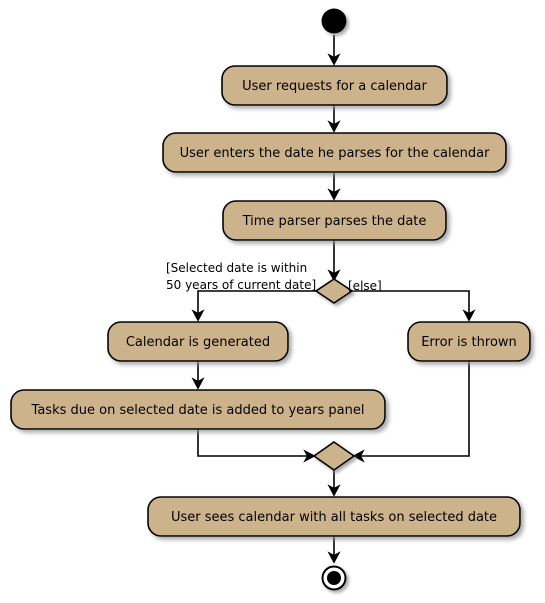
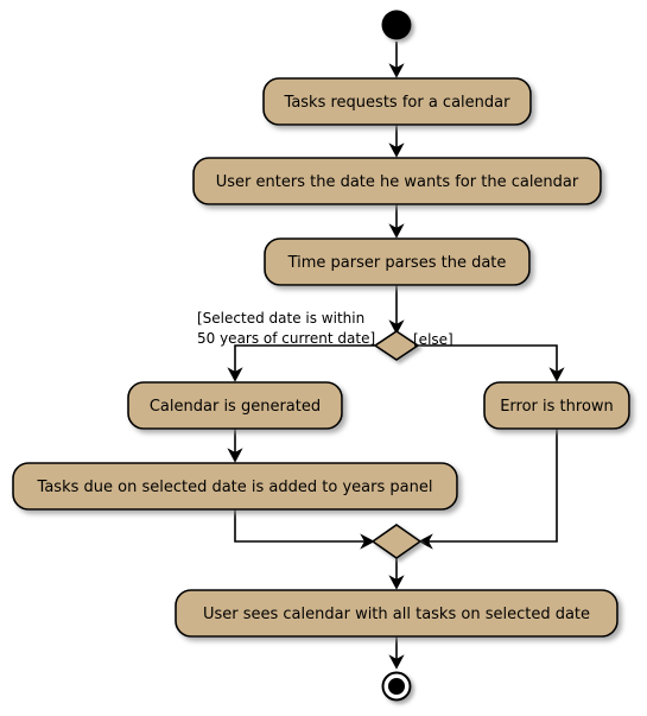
- User requests for a calendar
+ Tasks requests for a calendar
- User enters the date he parses for the calendar
+ User enters the date he wants for the calendar
  Time parser parses the date
  Calendar is generated
  Error is thrown
  Tasks due on selected date is added to years panel
  User sees calendar with all tasks on selected date
  [Selected date is within
  50 years of current date]
  [else]
